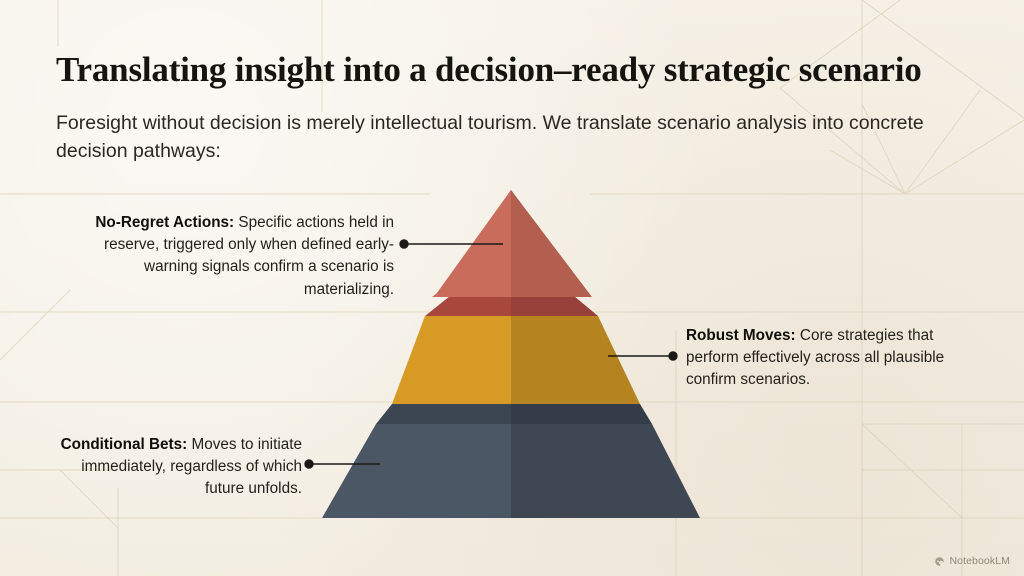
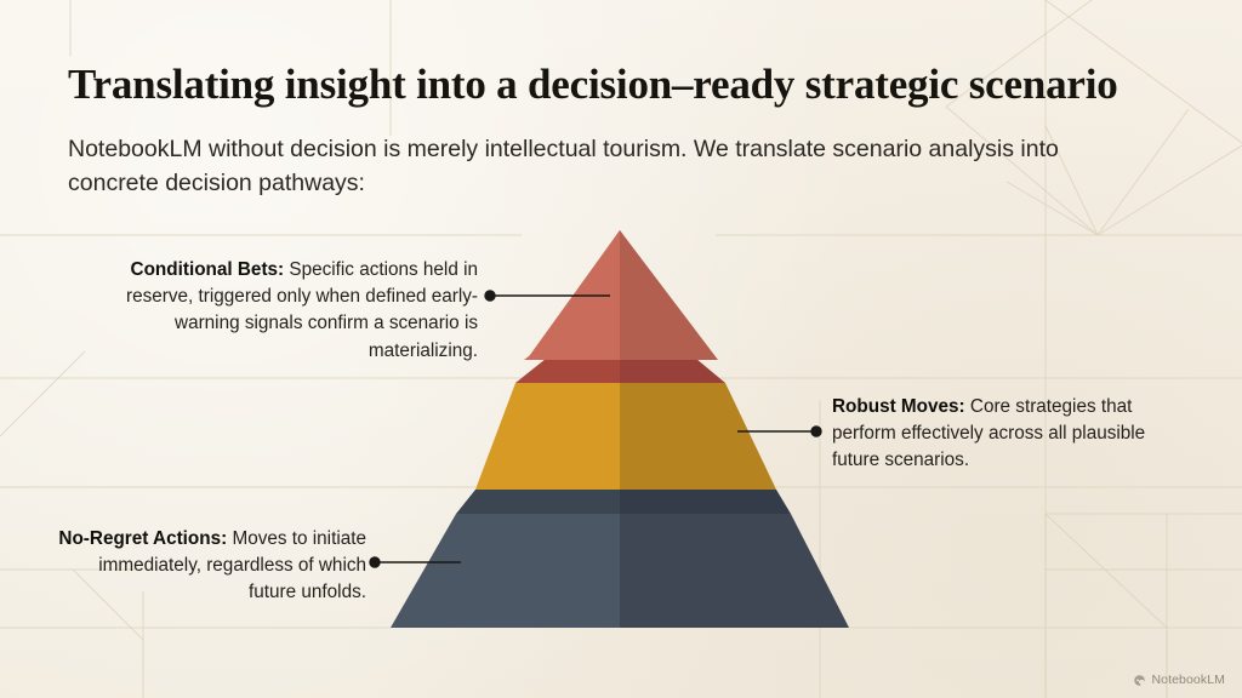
  Translating insight into a decision–ready strategic scenario
- Foresight without decision is merely intellectual tourism. We translate scenario analysis into concrete decision pathways:
+ NotebookLM without decision is merely intellectual tourism. We translate scenario analysis into concrete decision pathways:
- No-Regret Actions: Specific actions held in reserve, triggered only when defined early-warning signals confirm a scenario is materializing.
+ Conditional Bets: Specific actions held in reserve, triggered only when defined early-warning signals confirm a scenario is materializing.
- Robust Moves: Core strategies that perform effectively across all plausible confirm scenarios.
+ Robust Moves: Core strategies that perform effectively across all plausible future scenarios.
- Conditional Bets: Moves to initiate immediately, regardless of which future unfolds.
+ No-Regret Actions: Moves to initiate immediately, regardless of which future unfolds.
  NotebookLM
